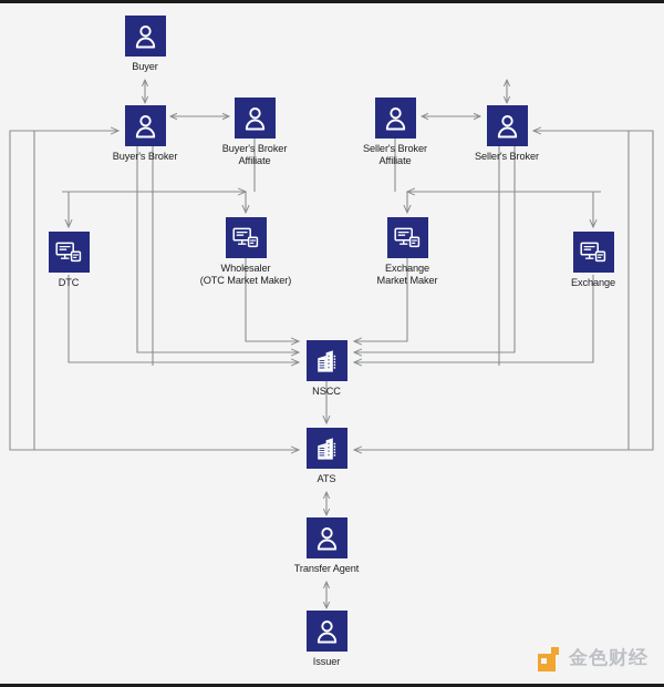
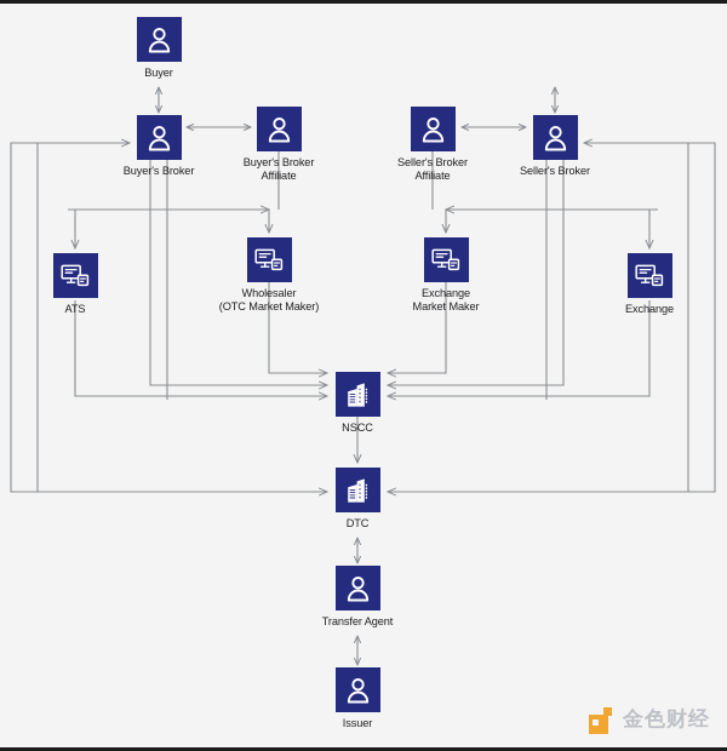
  Buyer
  Buyer's Broker
  Buyer's Broker
  Affiliate
  Seller's Broker
  Affiliate
  Seller's Broker
- DTC
+ ATS
  Wholesaler
  (OTC Market Maker)
  Exchange
  Market Maker
  Exchange
  NSCC
- ATS
+ DTC
  Transfer Agent
  Issuer
  金色财经
